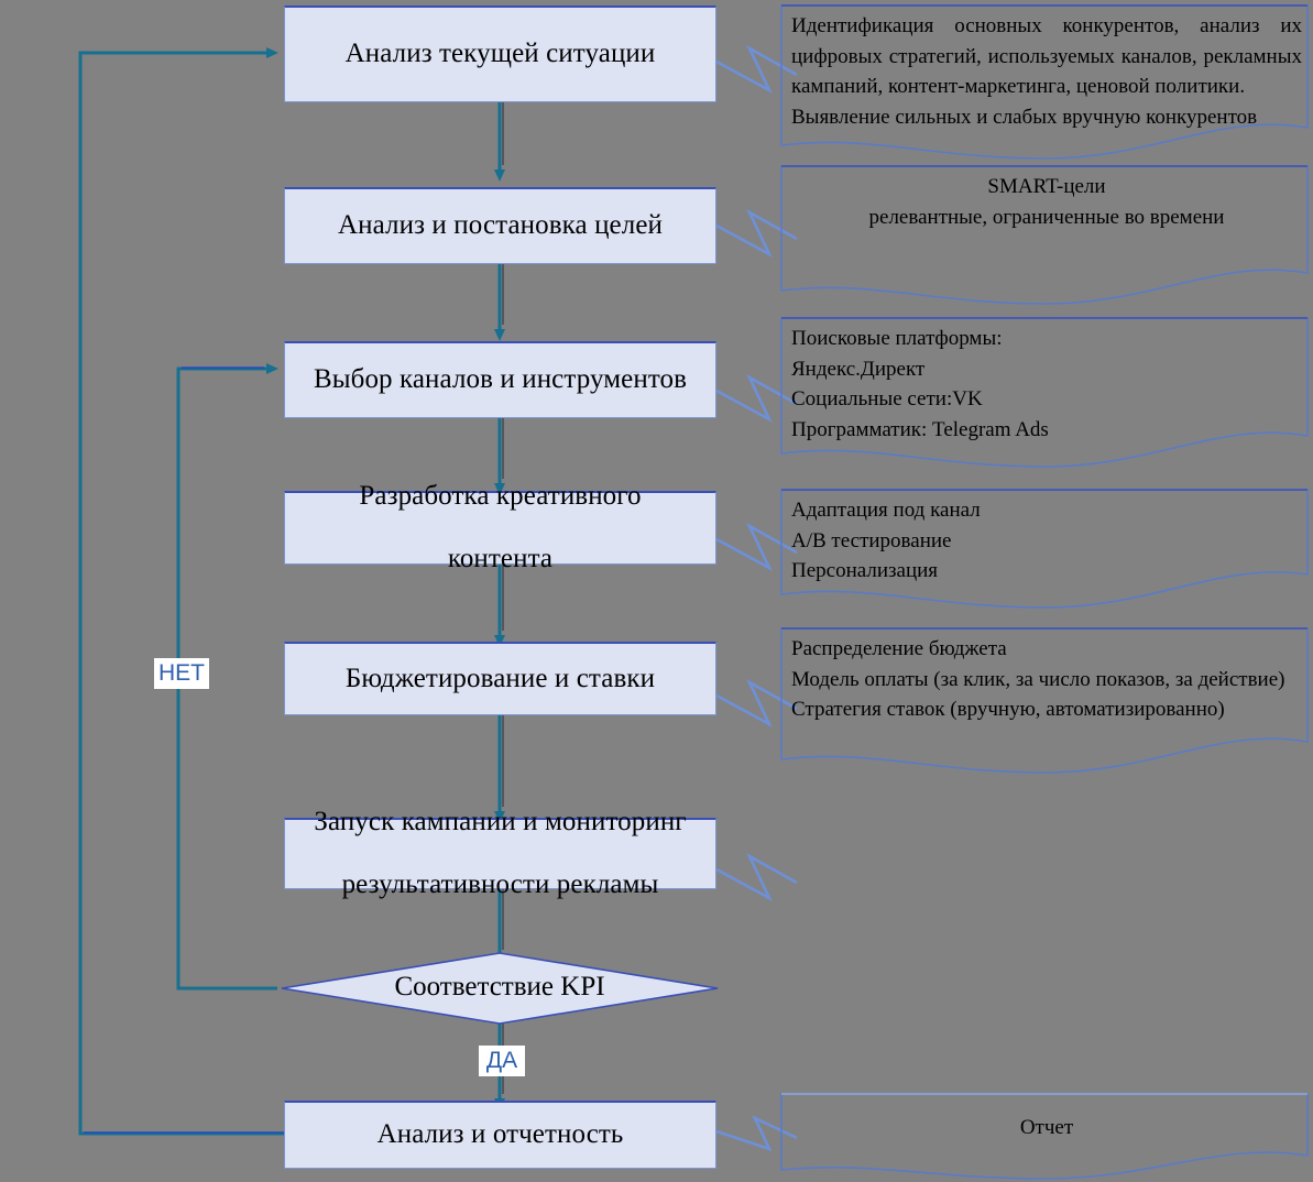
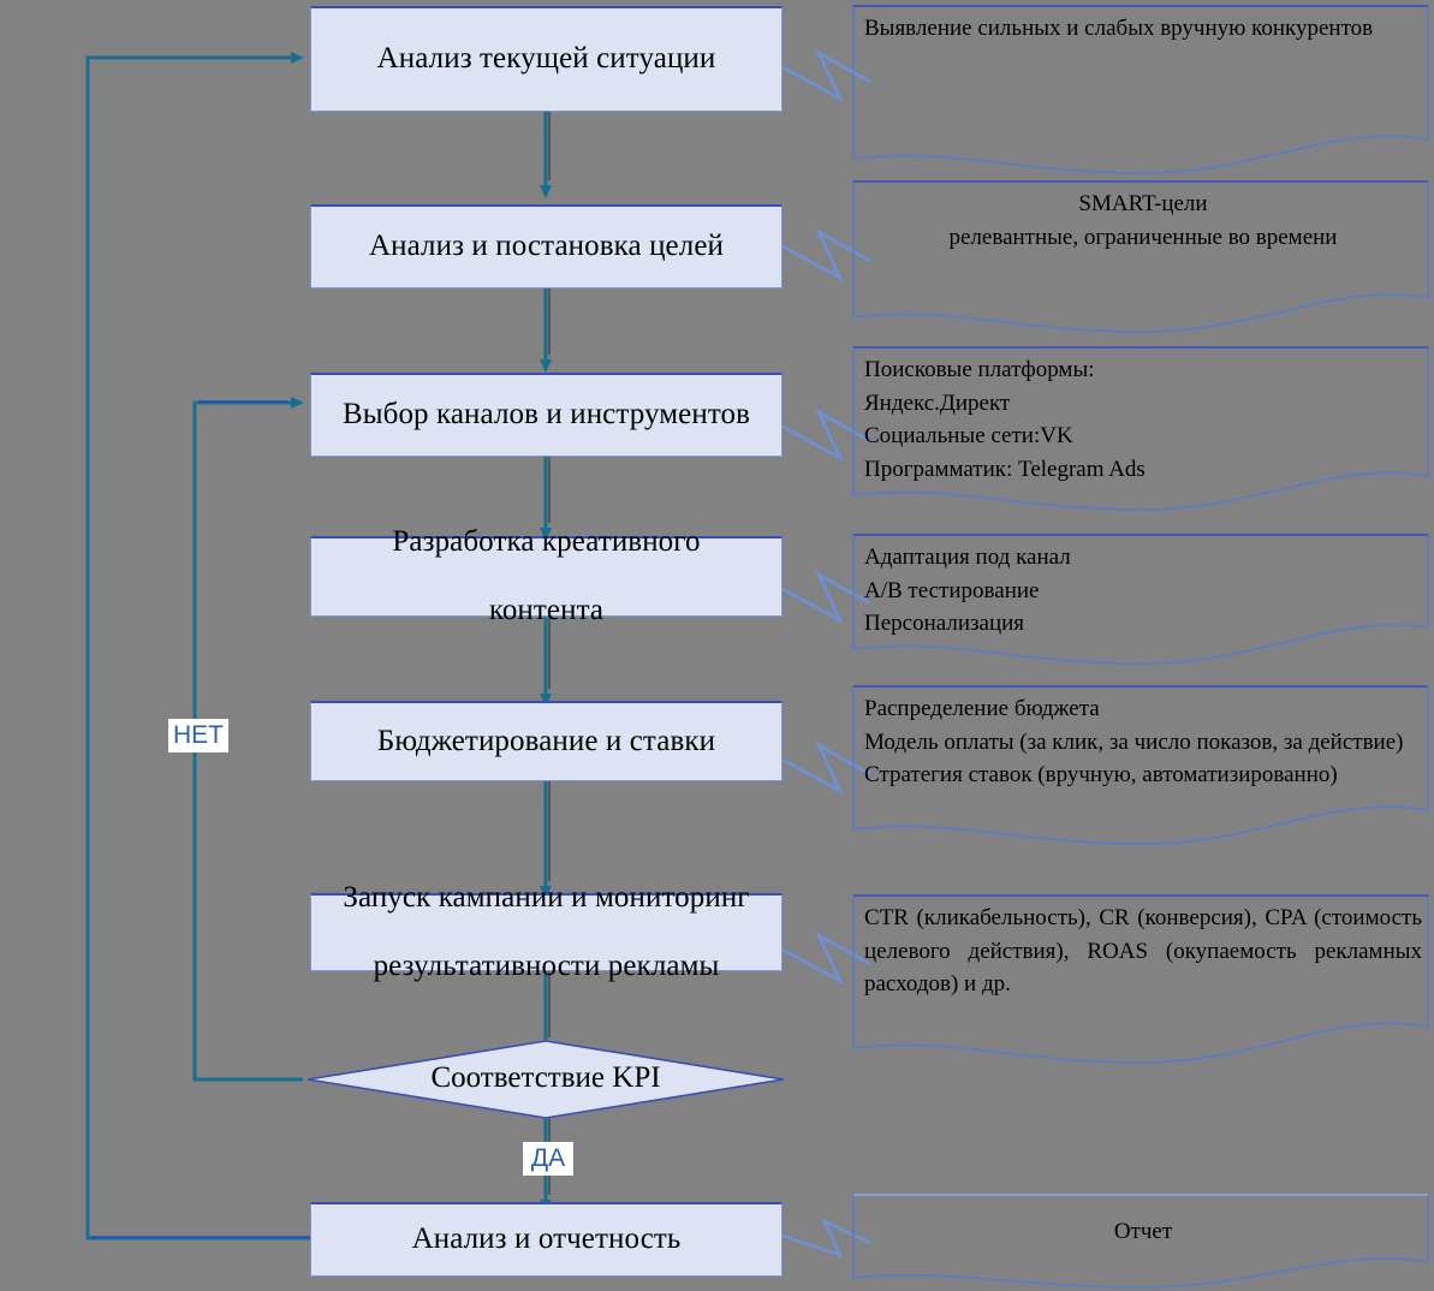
  Анализ текущей ситуации
  Анализ и постановка целей
  Выбор каналов и инструментов
  Разработка креативного
  контента
  Бюджетирование и ставки
  Запуск кампании и мониторинг
  результативности рекламы
  Анализ и отчетность
  Соответствие KPI
  НЕТ
  ДА
- Идентификация основных конкурентов, анализ их цифровых стратегий, используемых каналов, рекламных кампаний, контент-маркетинга, ценовой политики.
  Выявление сильных и слабых вручную конкурентов
  SMART-цели
  релевантные, ограниченные во времени
  Поисковые платформы:
  Яндекс.Директ
  Социальные сети:VK
  Программатик: Telegram Ads
  Адаптация под канал
  A/B тестирование
  Персонализация
  Распределение бюджета
  Модель оплаты (за клик, за число показов, за действие)
  Стратегия ставок (вручную, автоматизированно)
+ CTR (кликабельность), CR (конверсия), CPA (стоимость целевого действия), ROAS (окупаемость рекламных расходов) и др.
  Отчет
